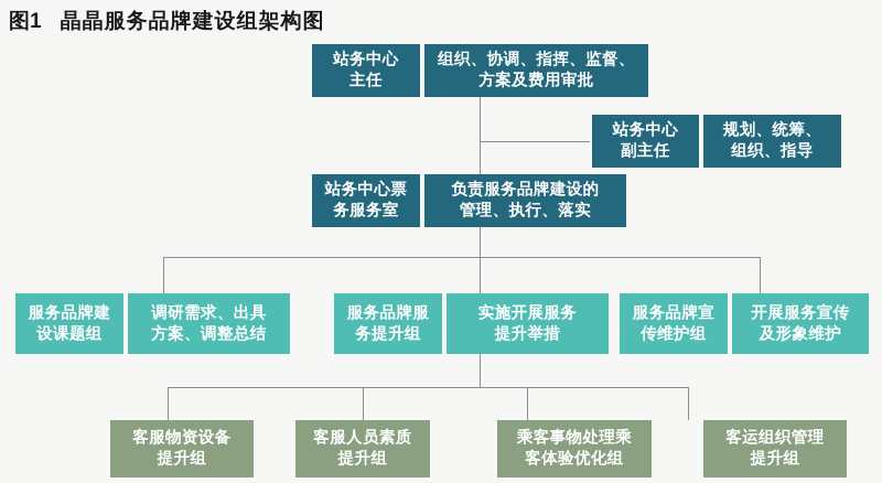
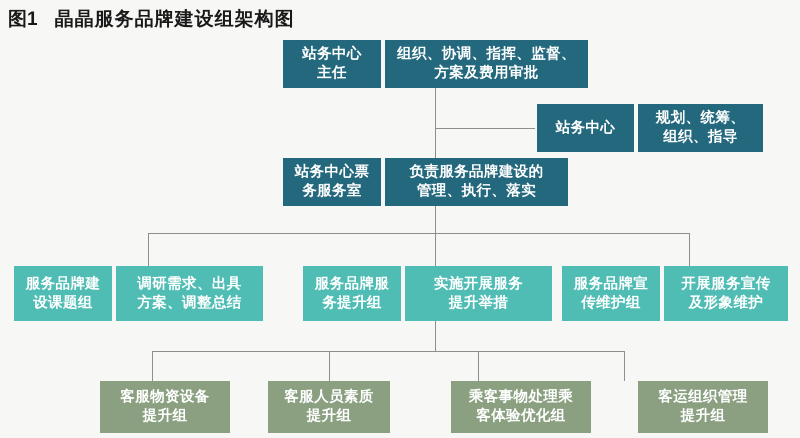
  图1
  晶晶服务品牌建设组架构图
  站务中心
  主任
  组织、协调、指挥、监督、
  方案及费用审批
  站务中心
- 副主任
  规划、统筹、
  组织、指导
  站务中心票
  务服务室
  负责服务品牌建设的
  管理、执行、落实
  服务品牌建
  设课题组
  调研需求、出具
  方案、调整总结
  服务品牌服
  务提升组
  实施开展服务
  提升举措
  服务品牌宣
  传维护组
  开展服务宣传
  及形象维护
  客服物资设备
  提升组
  客服人员素质
  提升组
  乘客事物处理乘
  客体验优化组
  客运组织管理
  提升组
